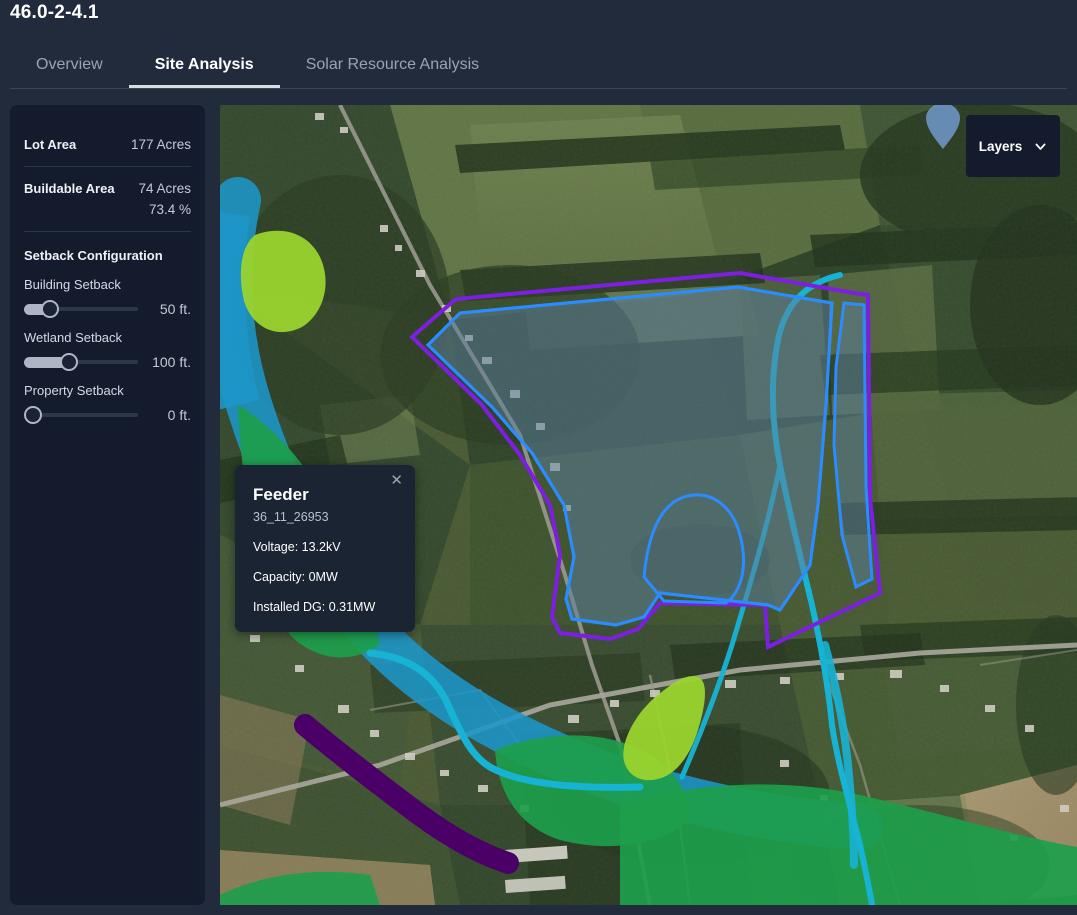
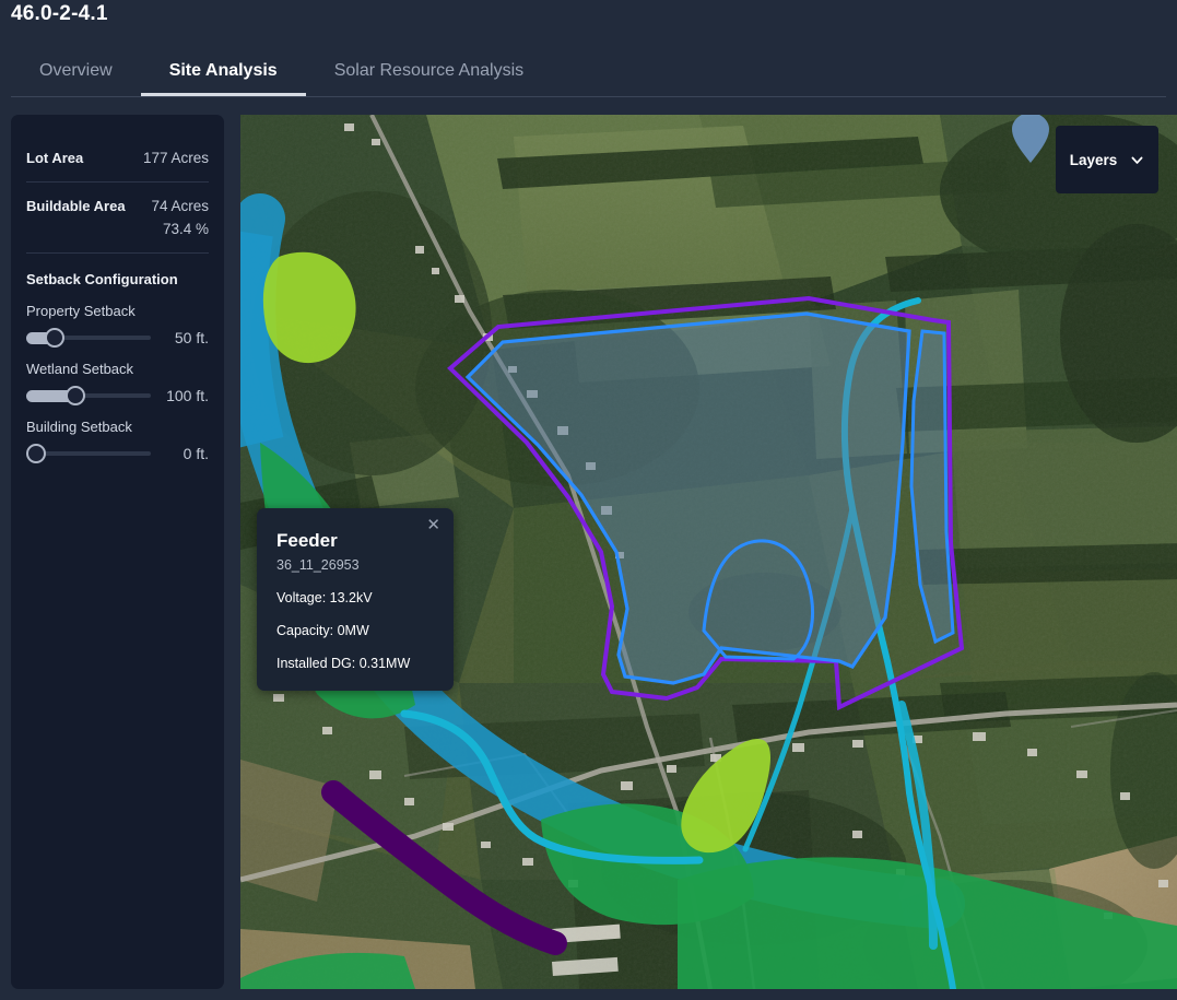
  46.0-2-4.1
  Overview
  Site Analysis
  Solar Resource Analysis
  Lot Area
  177 Acres
  Buildable Area
  74 Acres
  73.4 %
  Setback Configuration
- Building Setback
+ Property Setback
  50 ft.
  Wetland Setback
  100 ft.
- Property Setback
+ Building Setback
  0 ft.
  Layers
  ✕
  Feeder
  36_11_26953
  Voltage: 13.2kV
  Capacity: 0MW
  Installed DG: 0.31MW
